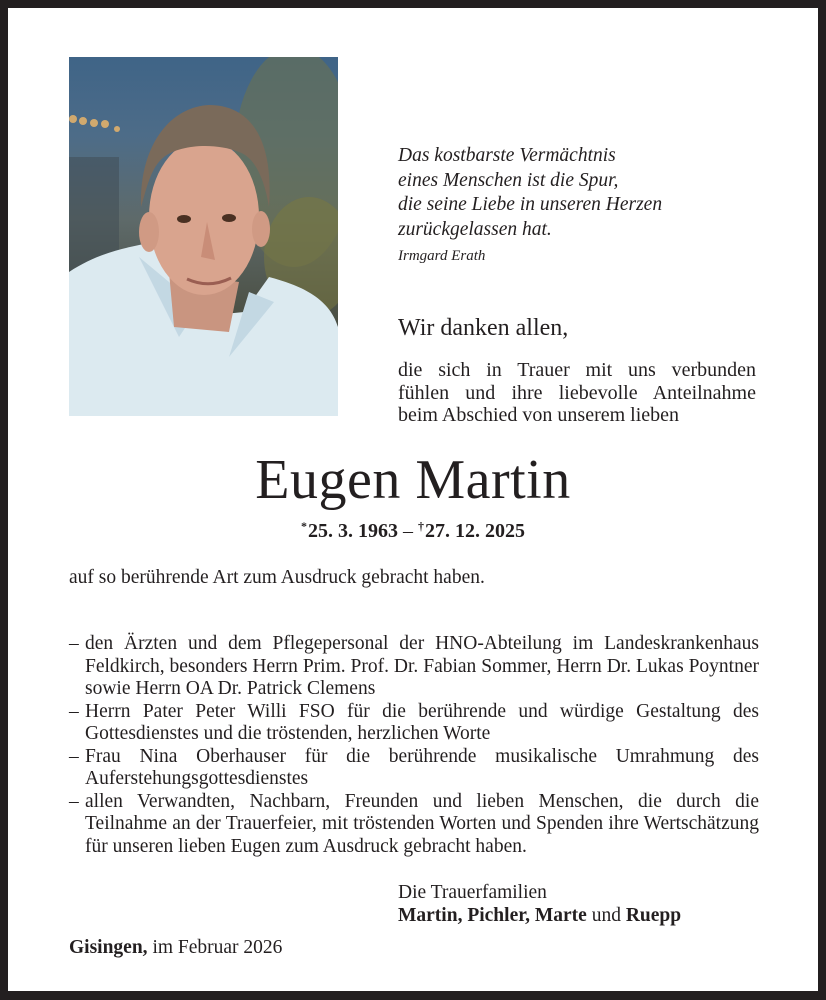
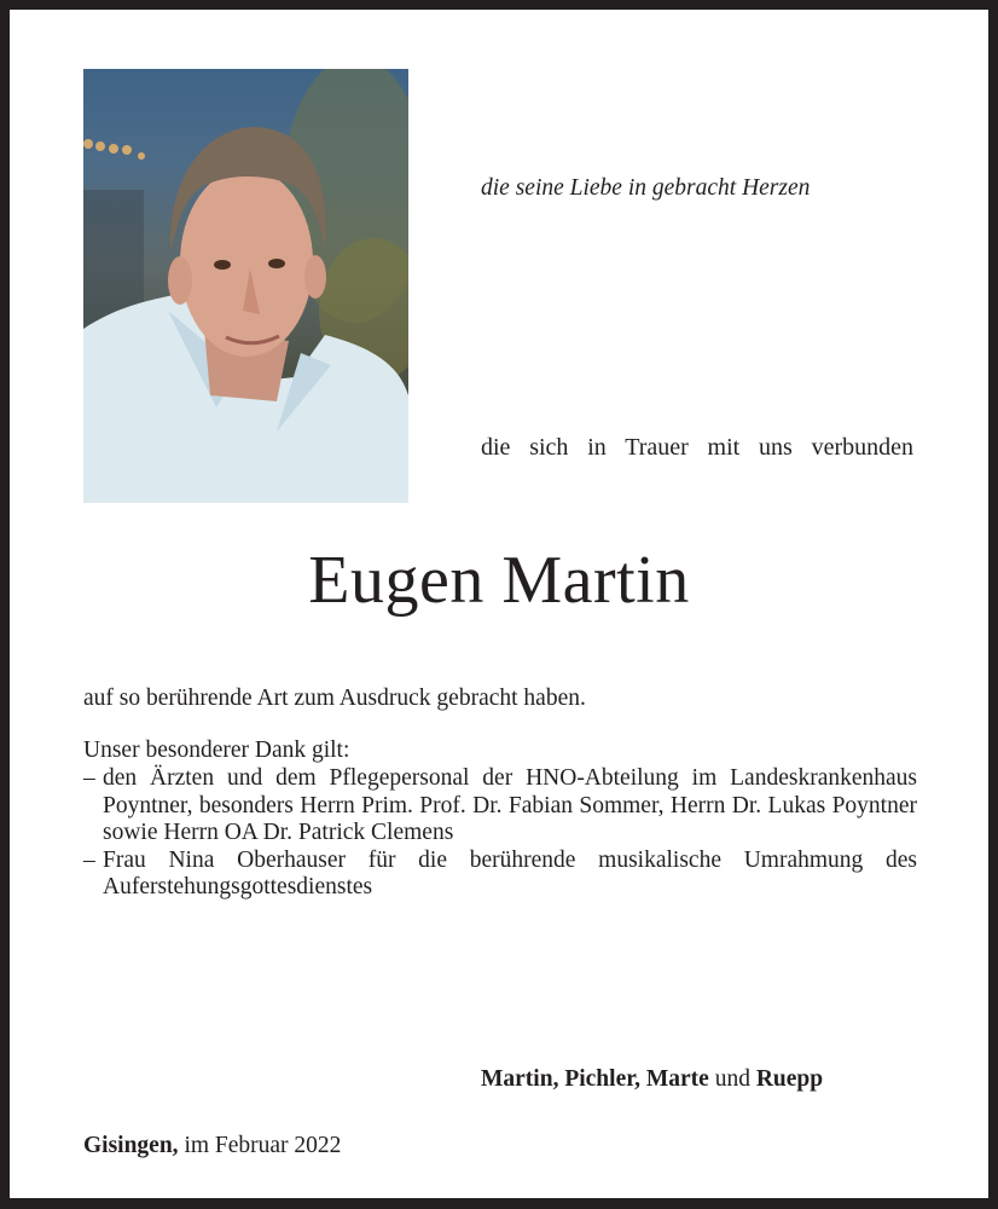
- Das kostbarste Vermächtnis
- eines Menschen ist die Spur,
- die seine Liebe in unseren Herzen
+ die seine Liebe in gebracht Herzen
- zurückgelassen hat.
- Irmgard Erath
- Wir danken allen,
  die sich in Trauer mit uns verbunden
- fühlen und ihre liebevolle Anteilnahme
- beim Abschied von unserem lieben
  Eugen Martin
- *25. 3. 1963 – †27. 12. 2025
  auf so berührende Art zum Ausdruck gebracht haben.
+ Unser besonderer Dank gilt:
- den Ärzten und dem Pflegepersonal der HNO-Abteilung im Landeskrankenhaus Feldkirch, besonders Herrn Prim. Prof. Dr. Fabian Sommer, Herrn Dr. Lukas Poyntner sowie Herrn OA Dr. Patrick Clemens
+ den Ärzten und dem Pflegepersonal der HNO-Abteilung im Landeskrankenhaus Poyntner, besonders Herrn Prim. Prof. Dr. Fabian Sommer, Herrn Dr. Lukas Poyntner sowie Herrn OA Dr. Patrick Clemens
- Herrn Pater Peter Willi FSO für die berührende und würdige Gestaltung des Gottesdienstes und die tröstenden, herzlichen Worte
  Frau Nina Oberhauser für die berührende musikalische Umrahmung des Auferstehungsgottesdienstes
- allen Verwandten, Nachbarn, Freunden und lieben Menschen, die durch die Teilnahme an der Trauerfeier, mit tröstenden Worten und Spenden ihre Wertschätzung für unseren lieben Eugen zum Ausdruck gebracht haben.
- Die Trauerfamilien
  Martin, Pichler, Marte und Ruepp
- Gisingen, im Februar 2026
+ Gisingen, im Februar 2022
